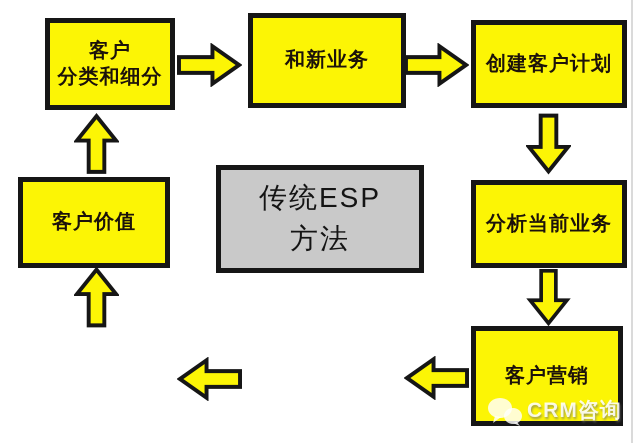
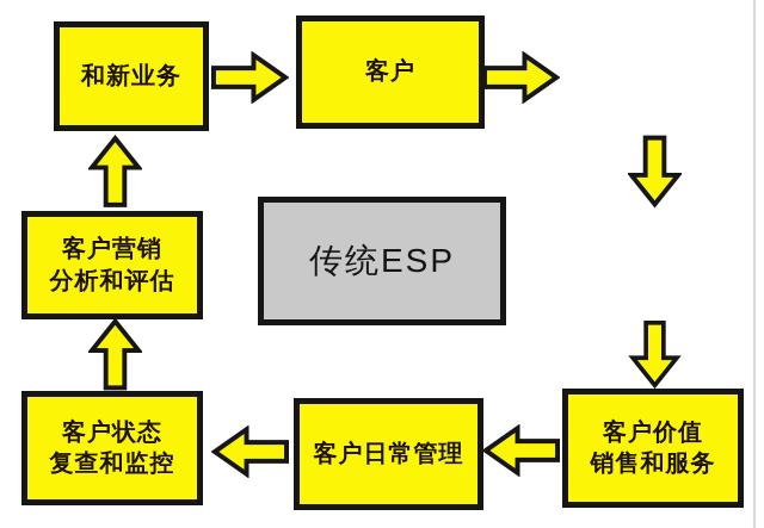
- 客户
+ 和新业务
- 分类和细分
- 和新业务
+ 客户
- 创建客户计划
- 分析当前业务
- 客户营销
+ 客户价值
+ 销售和服务
+ 客户日常管理
+ 客户状态
+ 复查和监控
- 客户价值
+ 客户营销
+ 分析和评估
  传统ESP
- 方法
- CRM咨询
